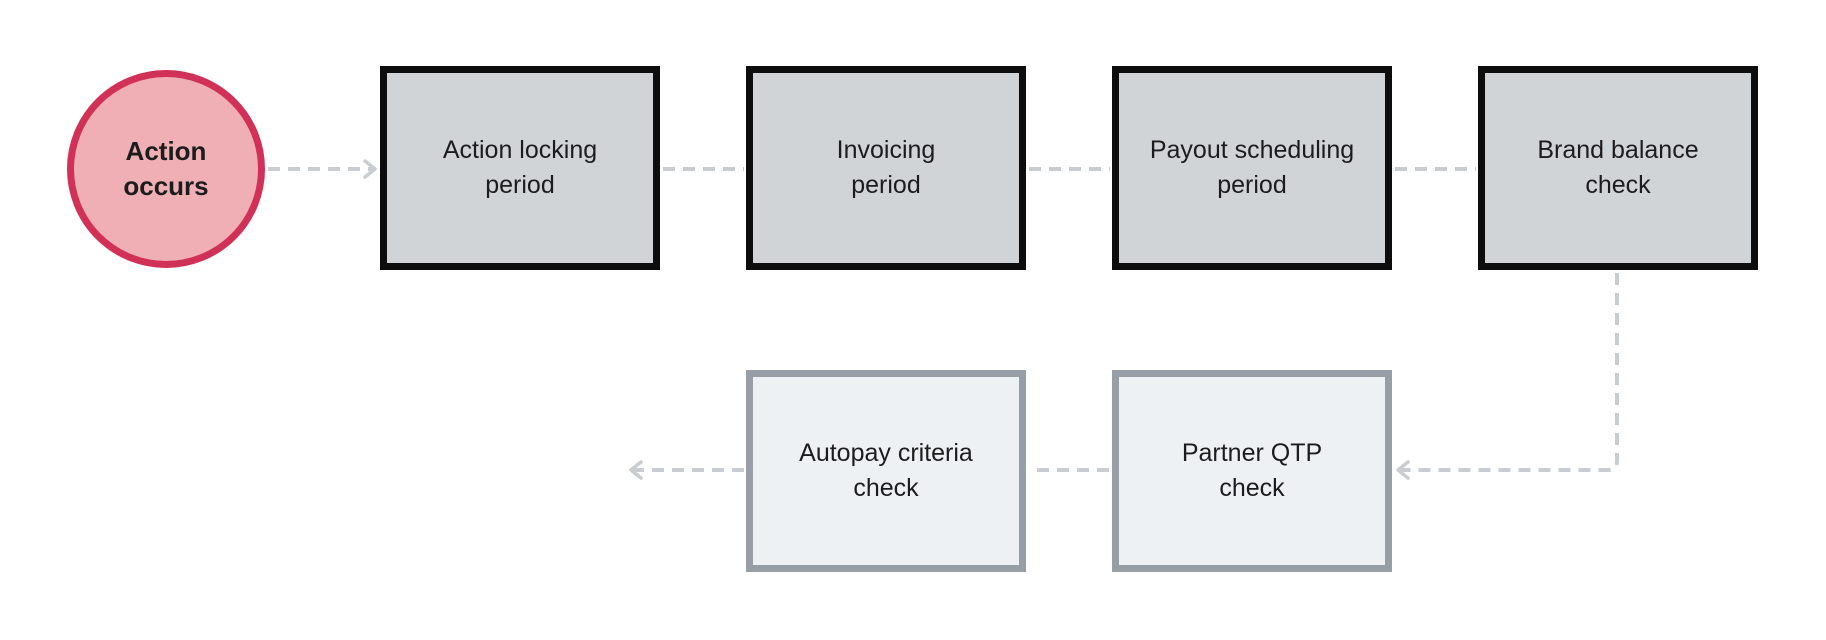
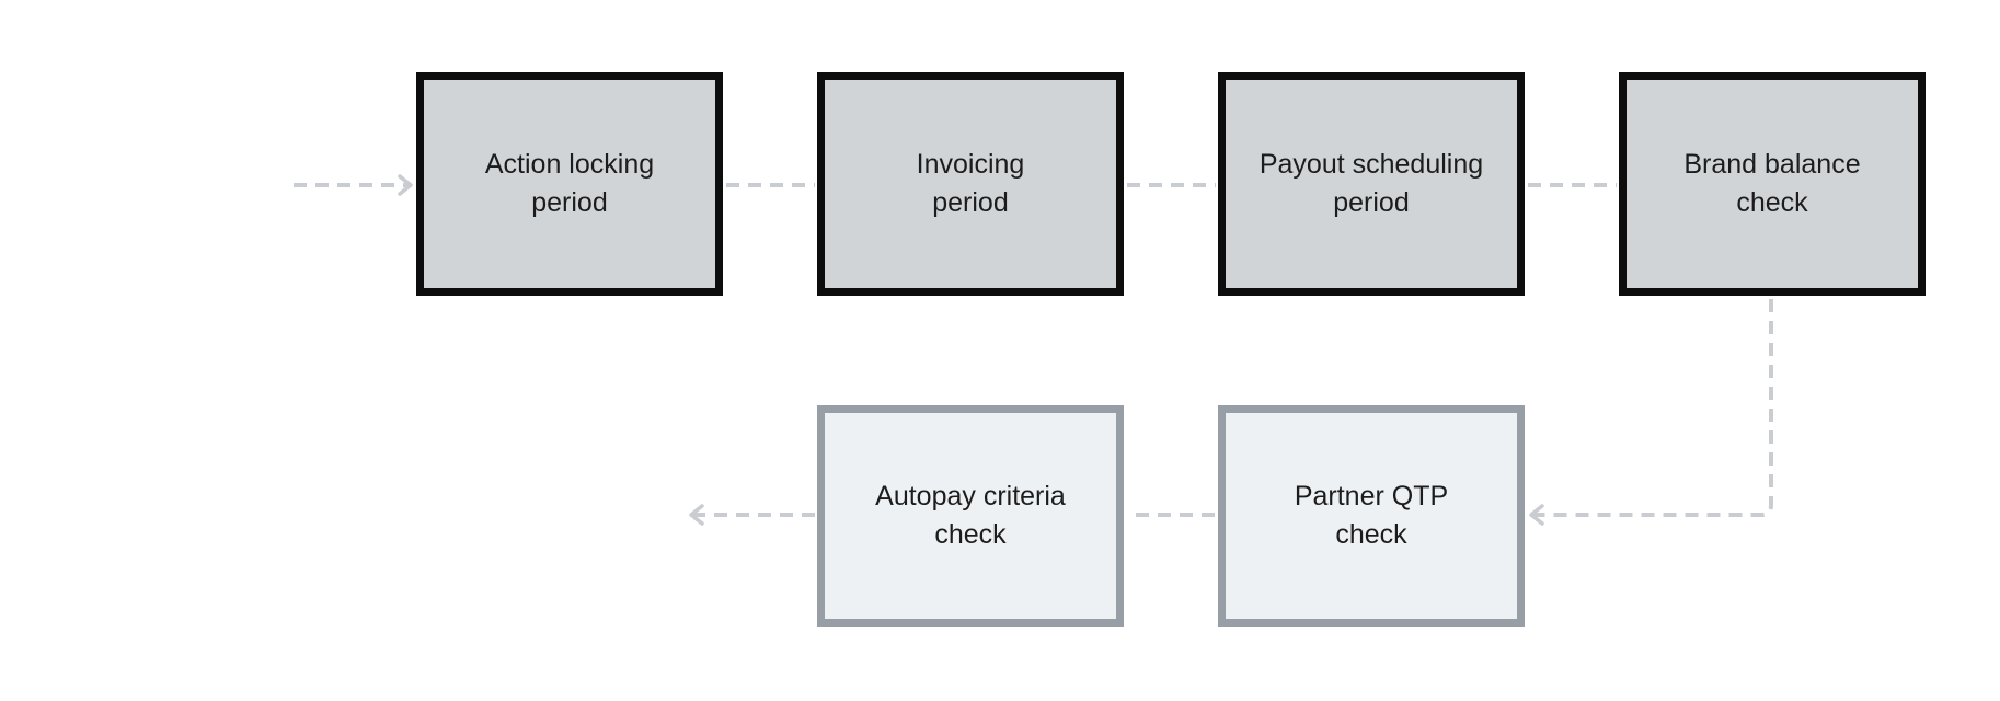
- Action
- occurs
  Action locking
  period
  Invoicing
  period
  Payout scheduling
  period
  Brand balance
  check
  Autopay criteria
  check
  Partner QTP
  check
